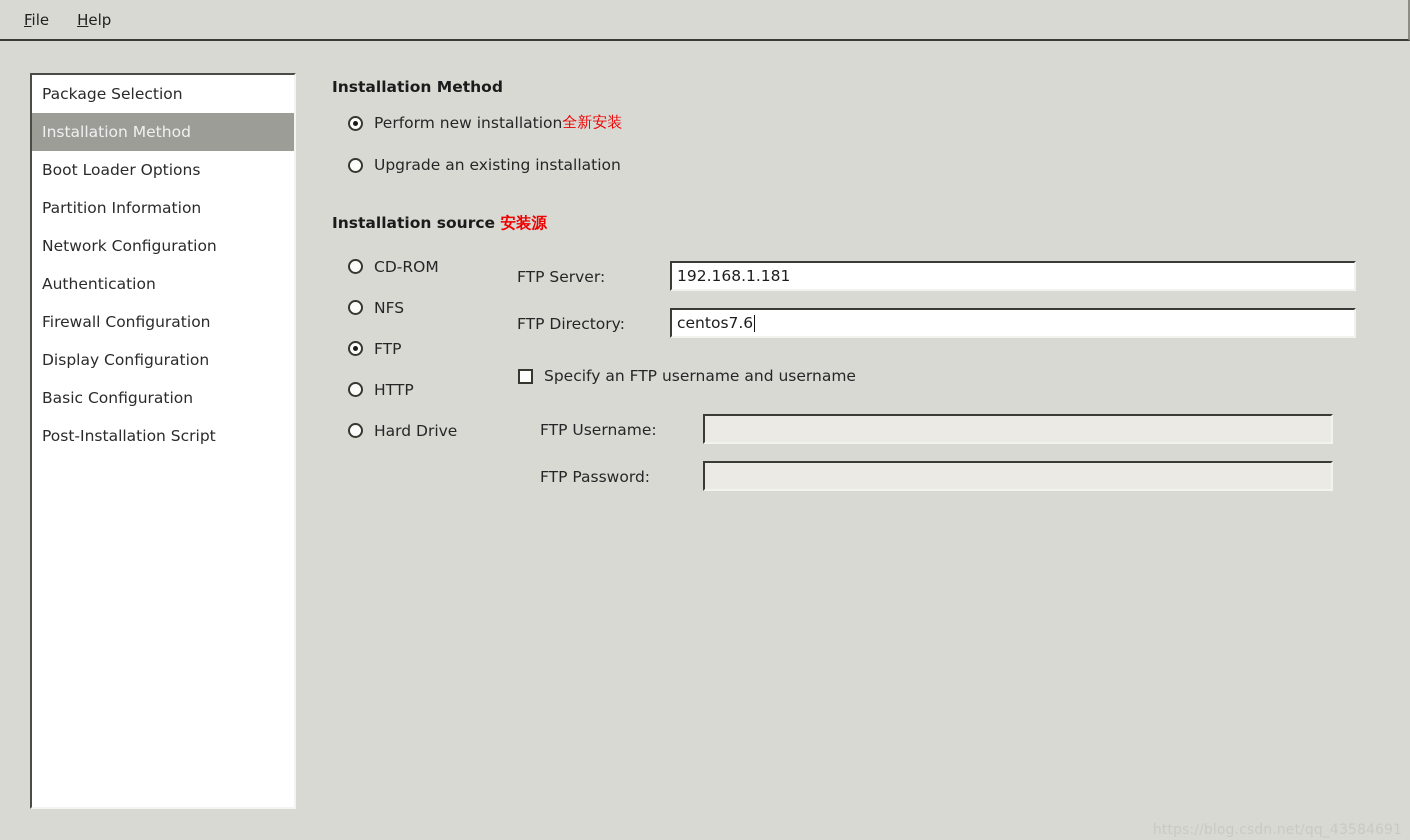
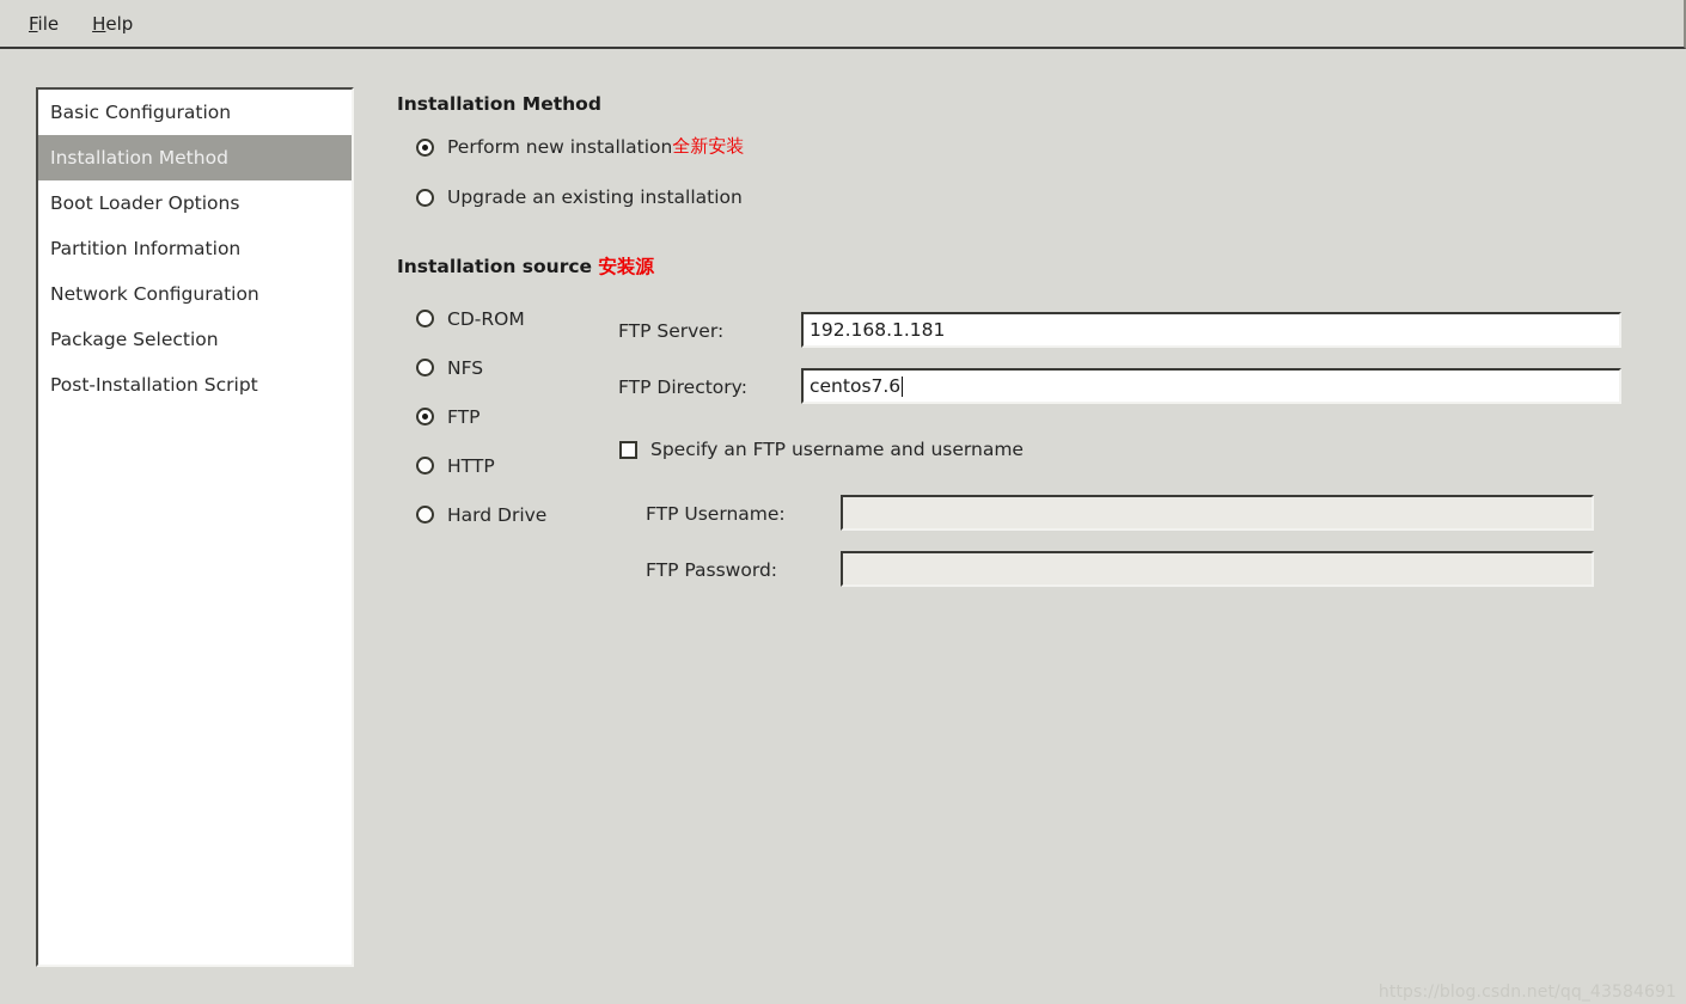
  File
  Help
- Package Selection
+ Basic Configuration
  Installation Method
  Boot Loader Options
  Partition Information
  Network Configuration
- Authentication
- Firewall Configuration
- Display Configuration
- Basic Configuration
+ Package Selection
  Post-Installation Script
  Installation Method
  Perform new installation
  全新安装
  Upgrade an existing installation
  Installation source 安装源
  CD-ROM
  NFS
  FTP
  HTTP
  Hard Drive
  FTP Server:
  192.168.1.181
  FTP Directory:
  centos7.6
  Specify an FTP username and username
  FTP Username:
  FTP Password:
